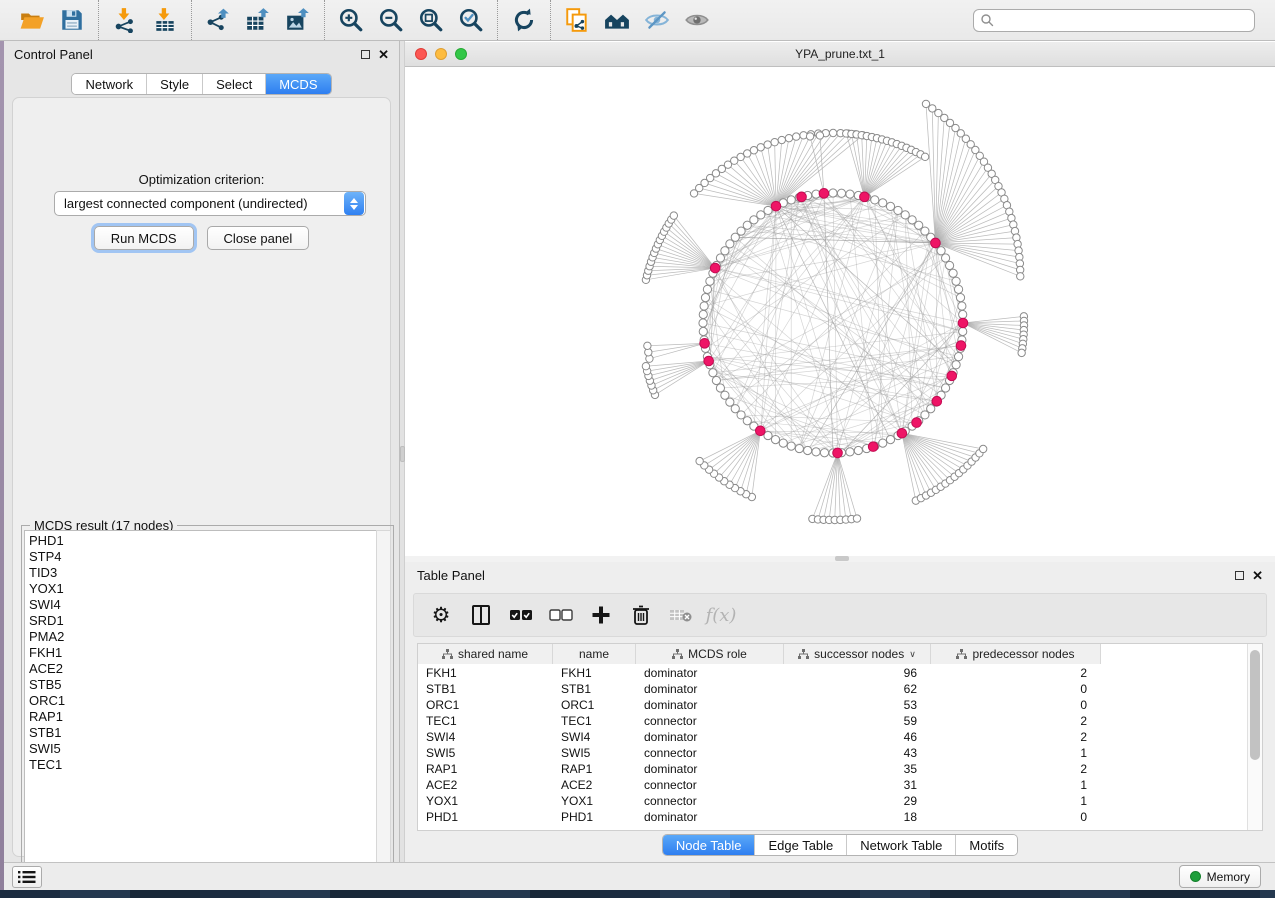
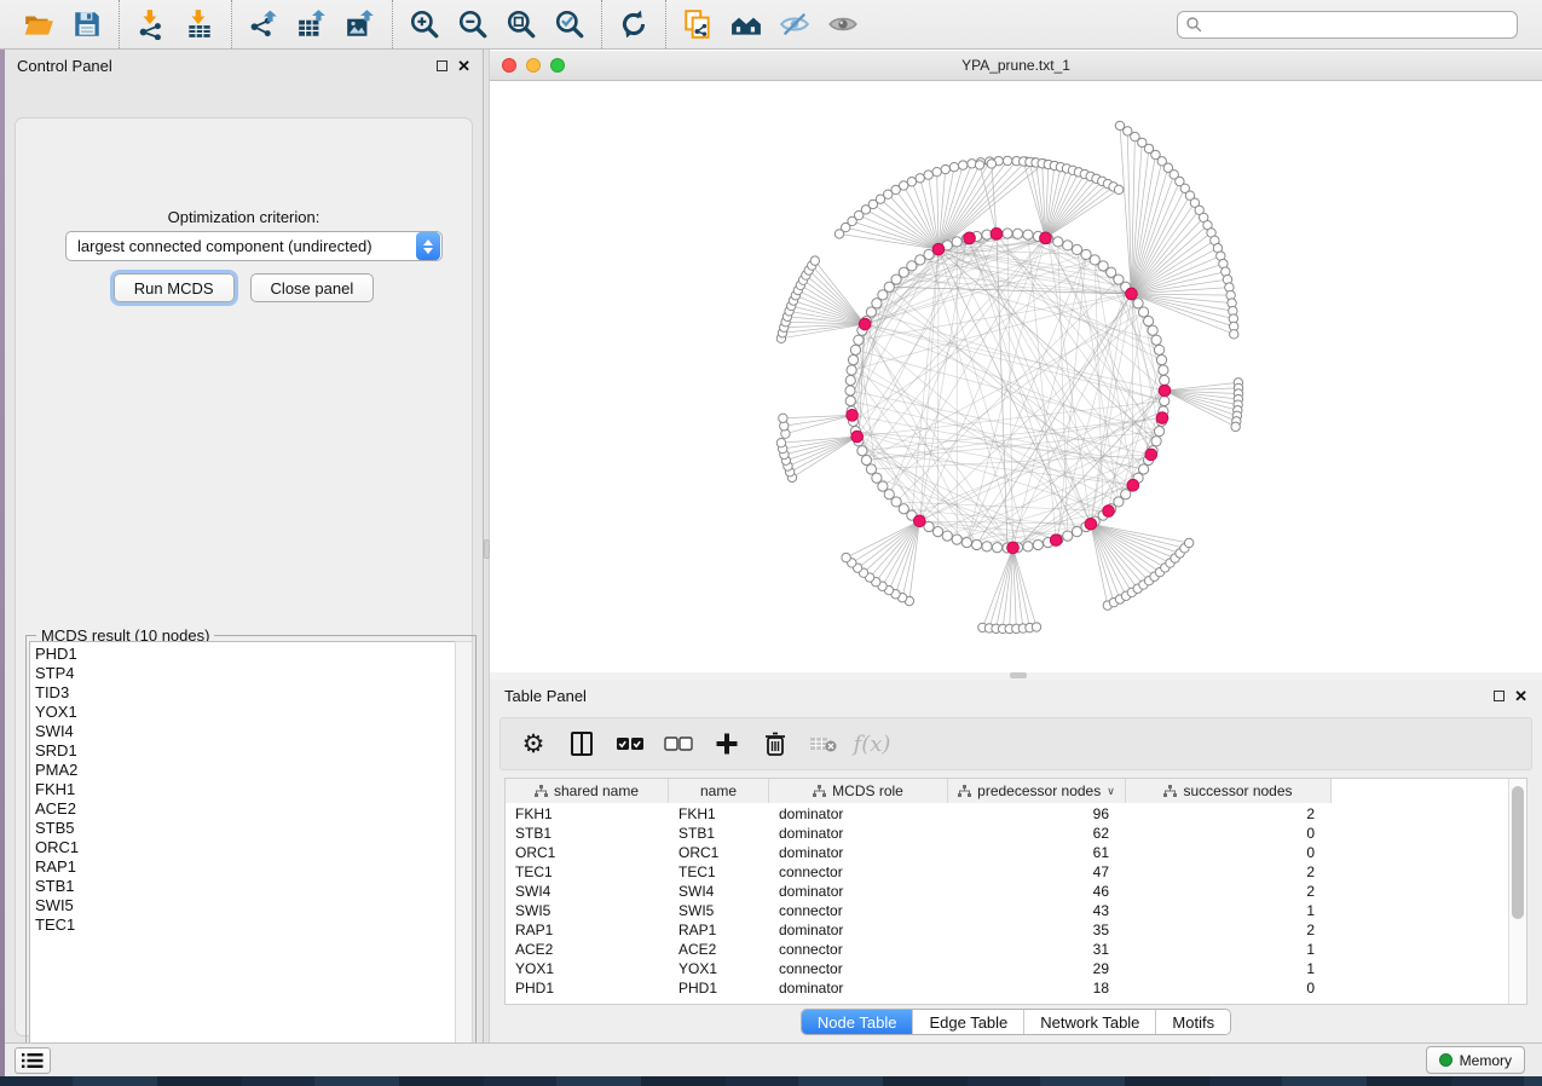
  Control Panel
  ✕
  Optimization criterion:
  largest connected component (undirected)
  Run MCDS
  Close panel
- MCDS result (17 nodes)
+ MCDS result (10 nodes)
  PHD1
  STP4
  TID3
  YOX1
  SWI4
  SRD1
  PMA2
  FKH1
  ACE2
  STB5
  ORC1
  RAP1
  STB1
  SWI5
  TEC1
- Network
- Style
- Select
- MCDS
  YPA_prune.txt_1
  Table Panel
  ✕
  ⚙
  f(x)
  shared name
  name
  MCDS role
- successor nodes
+ predecessor nodes
  ∨
- predecessor nodes
+ successor nodes
  FKH1
  FKH1
  dominator
  96
  2
  STB1
  STB1
  dominator
  62
  0
  ORC1
  ORC1
  dominator
- 53
+ 61
  0
  TEC1
  TEC1
  connector
- 59
+ 47
  2
  SWI4
  SWI4
  dominator
  46
  2
  SWI5
  SWI5
  connector
  43
  1
  RAP1
  RAP1
  dominator
  35
  2
  ACE2
  ACE2
  connector
  31
  1
  YOX1
  YOX1
  connector
  29
  1
  PHD1
  PHD1
  dominator
  18
  0
  Node Table
  Edge Table
  Network Table
  Motifs
  Memory
